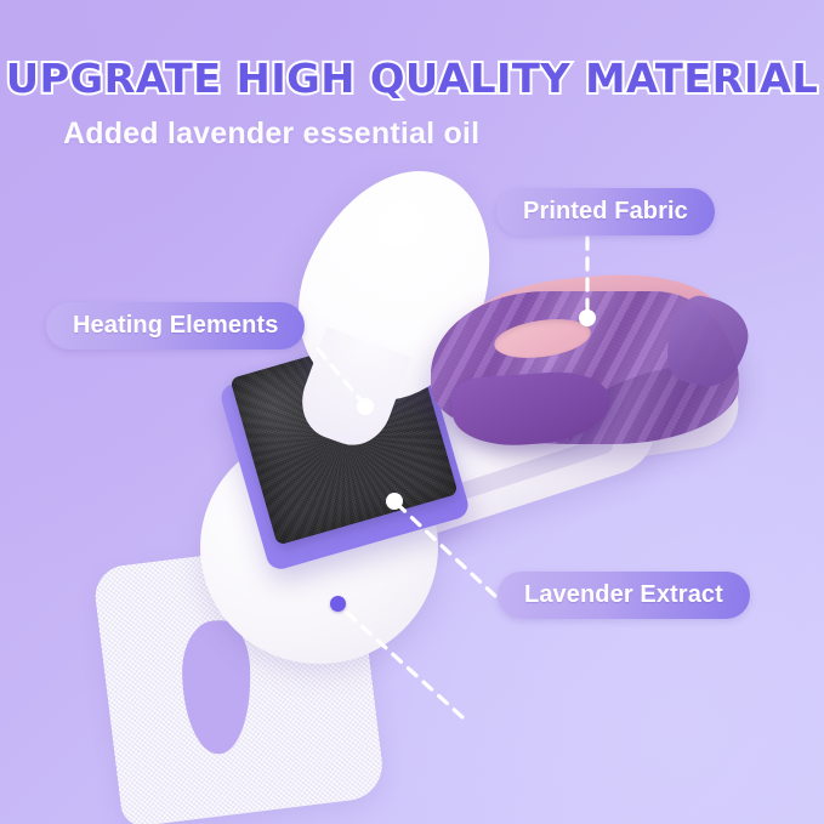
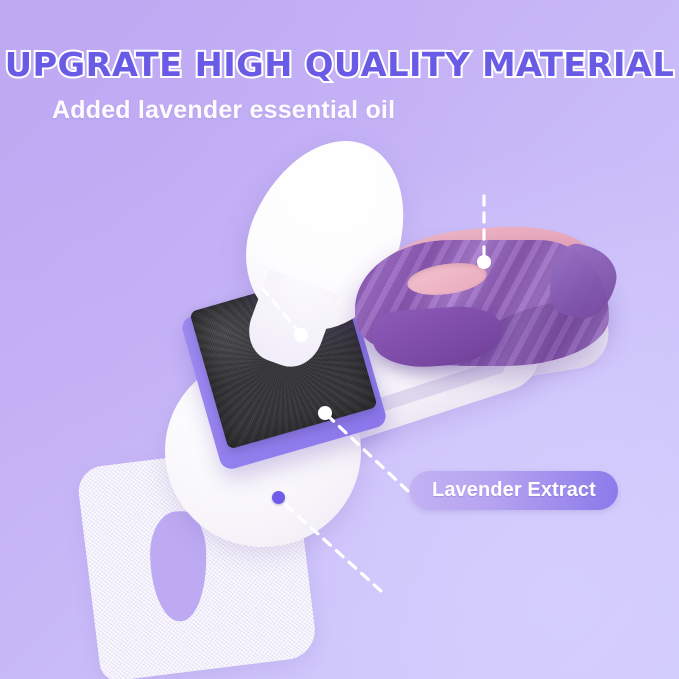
  UPGRATE HIGH QUALITY MATERIAL
  Added lavender essential oil
- Heating Elements
- Printed Fabric
  Lavender Extract
